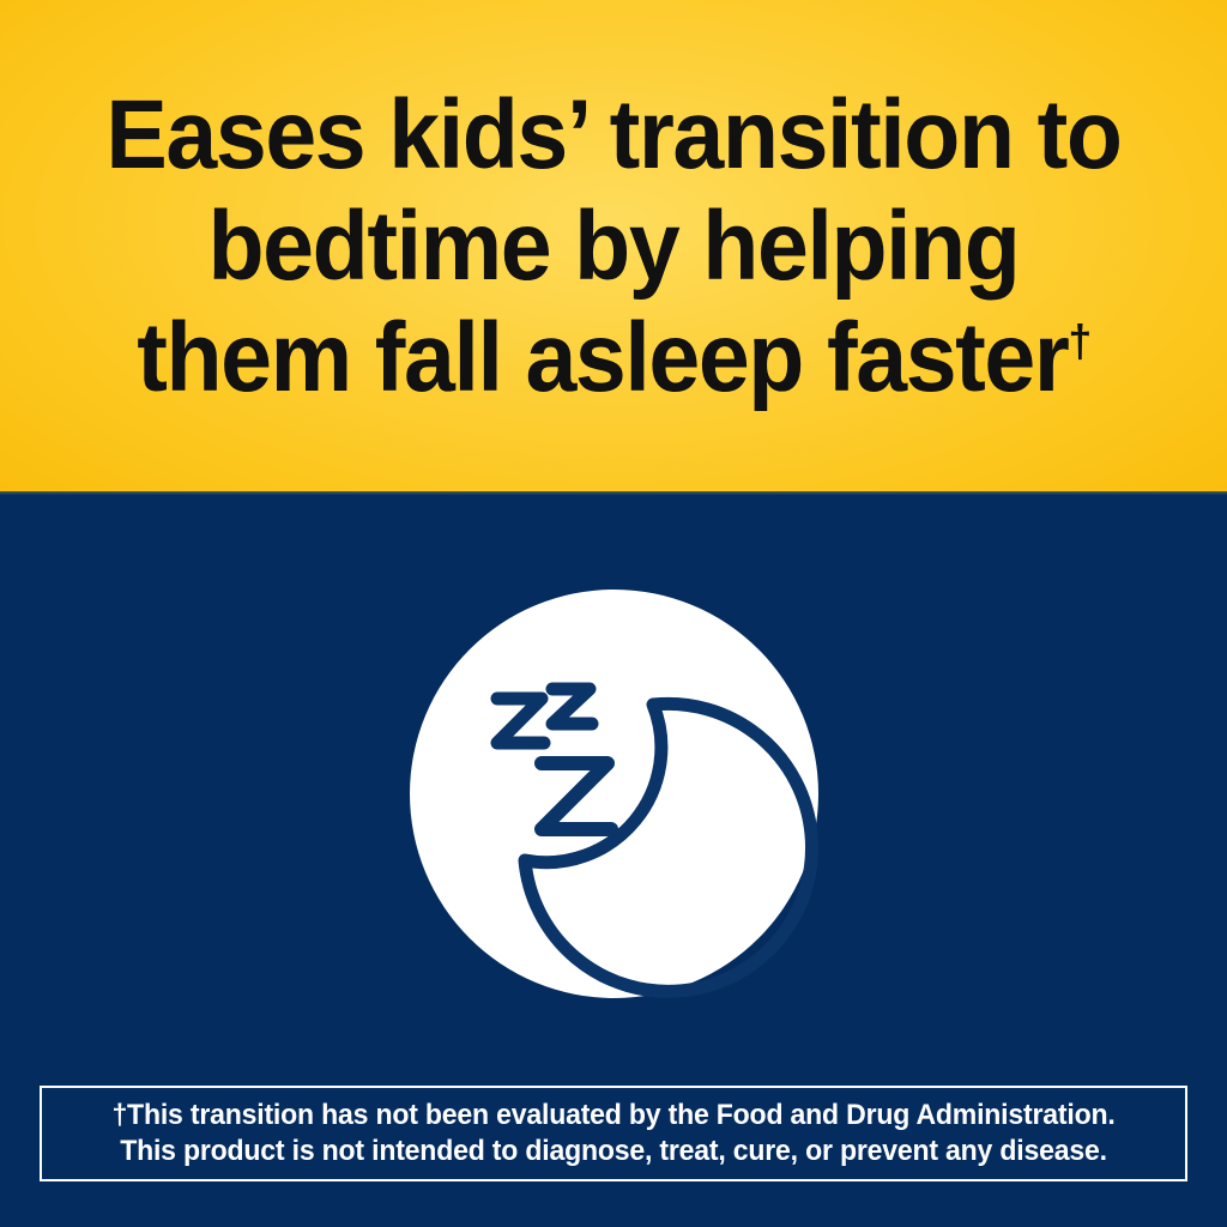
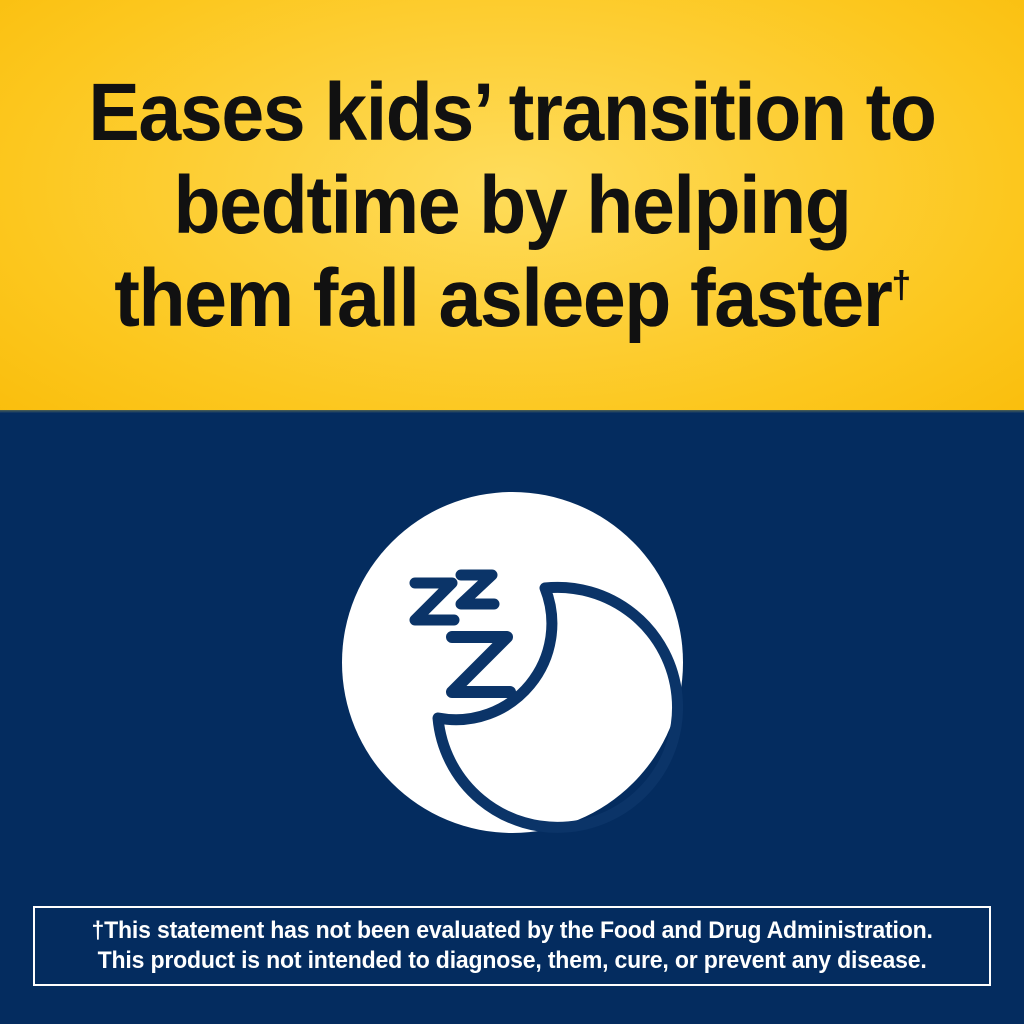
  Eases kids’ transition to
  bedtime by helping
  them fall asleep faster†
- †This transition has not been evaluated by the Food and Drug Administration.
+ †This statement has not been evaluated by the Food and Drug Administration.
- This product is not intended to diagnose, treat, cure, or prevent any disease.
+ This product is not intended to diagnose, them, cure, or prevent any disease.
